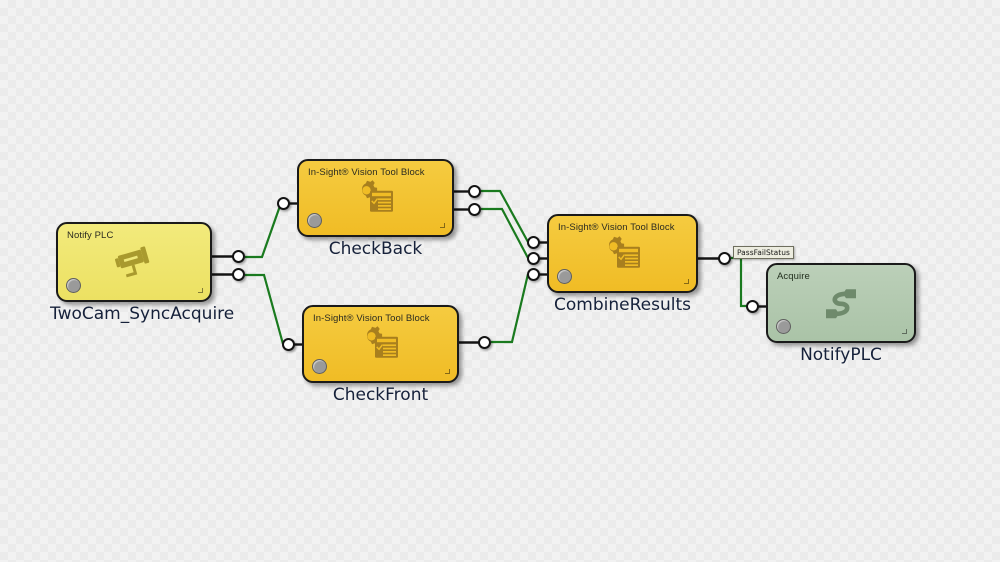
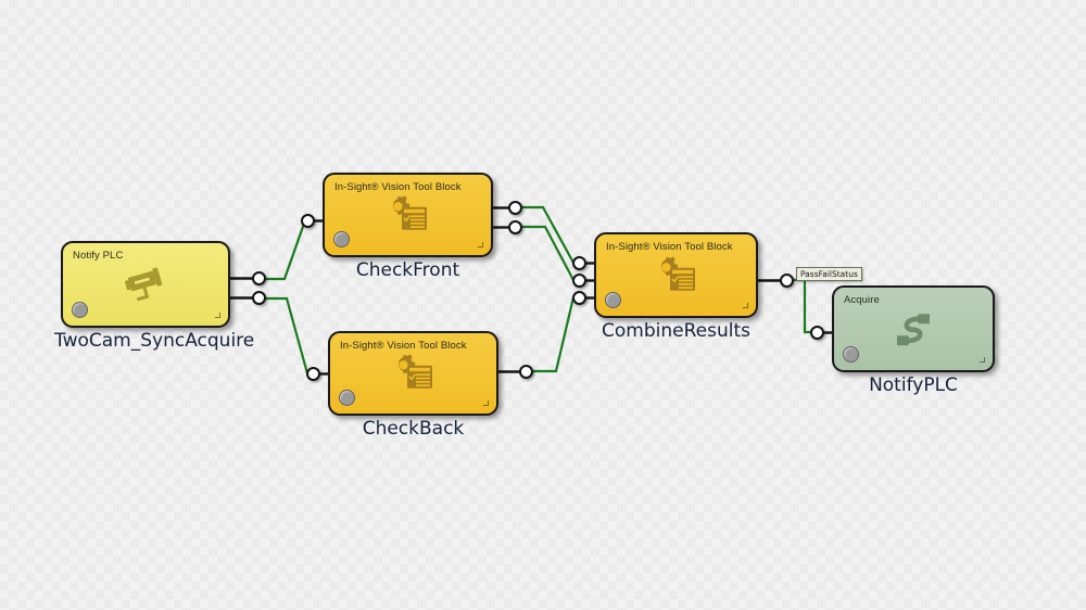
  Notify PLC
  TwoCam_SyncAcquire
  In-Sight® Vision Tool Block
- CheckBack
+ CheckFront
  In-Sight® Vision Tool Block
- CheckFront
+ CheckBack
  In-Sight® Vision Tool Block
  CombineResults
  Acquire
  NotifyPLC
  PassFailStatus
